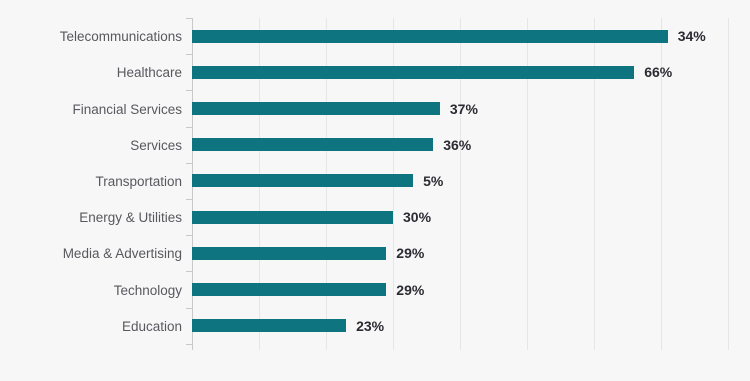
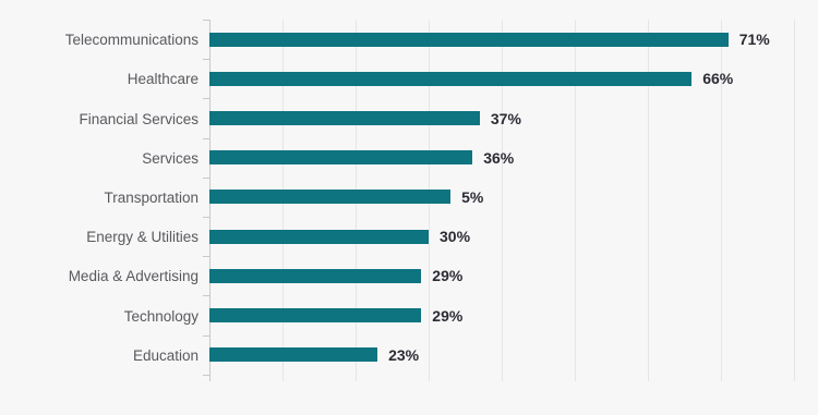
  Telecommunications
- 34%
+ 71%
  Healthcare
  66%
  Financial Services
  37%
  Services
  36%
  Transportation
  5%
  Energy & Utilities
  30%
  Media & Advertising
  29%
  Technology
  29%
  Education
  23%
